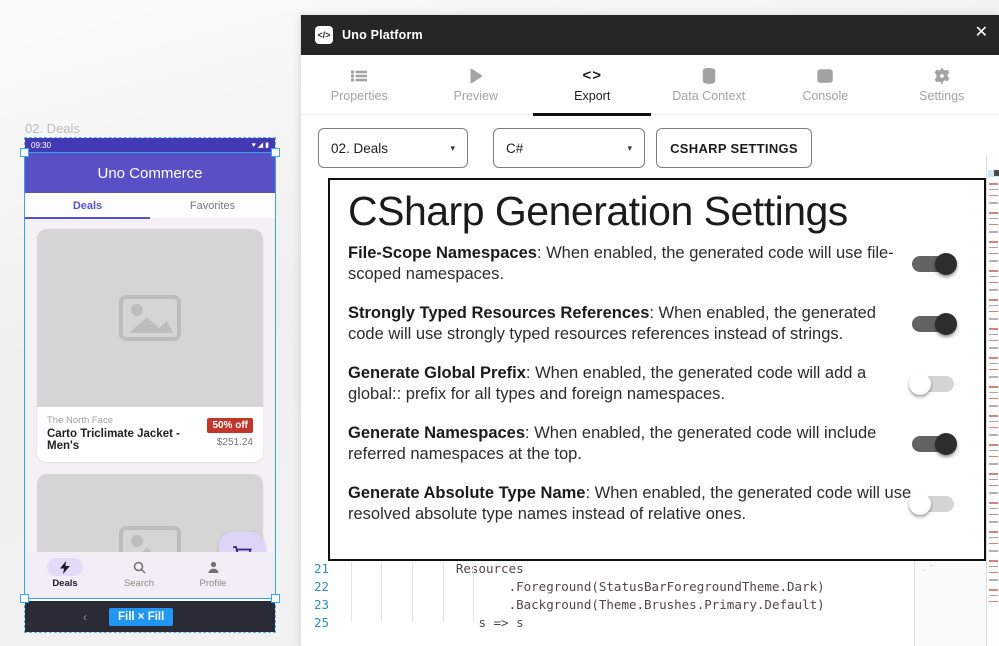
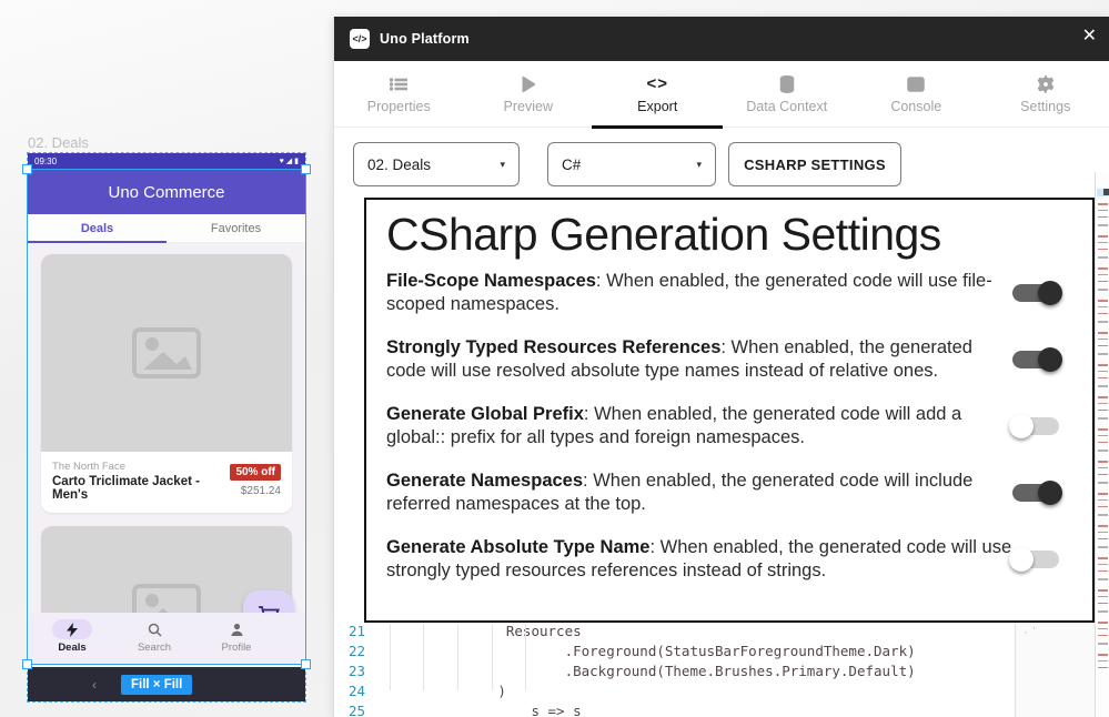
  02. Deals
  09:30
  Uno Commerce
  Deals
  Favorites
  The North Face
  Carto Triclimate Jacket - Men's
  50% off
  $251.24
  Deals
  Search
  Profile
  ‹
  Fill × Fill
  </>
  Uno Platform
  ✕
  Properties
  Preview
  <>
  Export
  Data Context
  Console
  Settings
  02. Deals
  ▾
  C#
  ▾
  CSHARP SETTINGS
  21
  Resources
  22
  .Foreground(StatusBarForegroundTheme.Dark)
  23
  .Background(Theme.Brushes.Primary.Default)
+ 24
+ )
  25
  s => s
  CSharp Generation Settings
  File-Scope Namespaces: When enabled, the generated code will use file-scoped namespaces.
- Strongly Typed Resources References: When enabled, the generated code will use strongly typed resources references instead of strings.
+ Strongly Typed Resources References: When enabled, the generated code will use resolved absolute type names instead of relative ones.
  Generate Global Prefix: When enabled, the generated code will add a global:: prefix for all types and foreign namespaces.
  Generate Namespaces: When enabled, the generated code will include referred namespaces at the top.
- Generate Absolute Type Name: When enabled, the generated code will use resolved absolute type names instead of relative ones.
+ Generate Absolute Type Name: When enabled, the generated code will use strongly typed resources references instead of strings.
